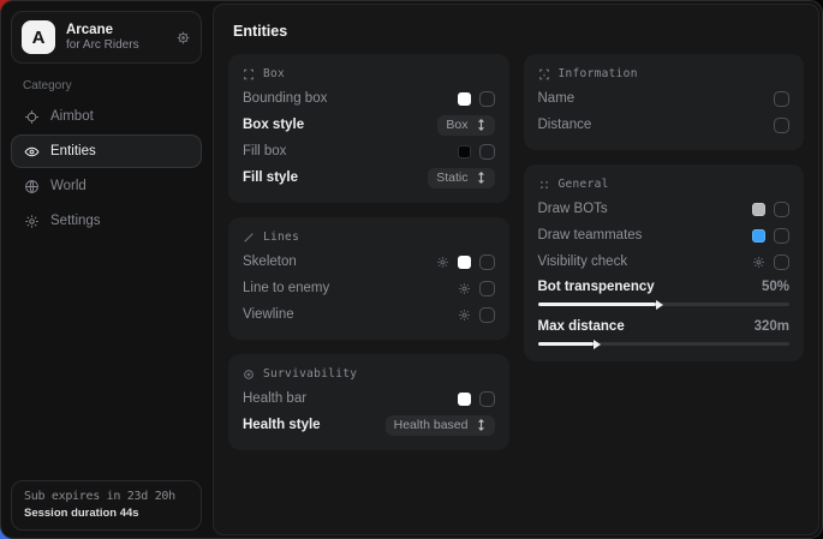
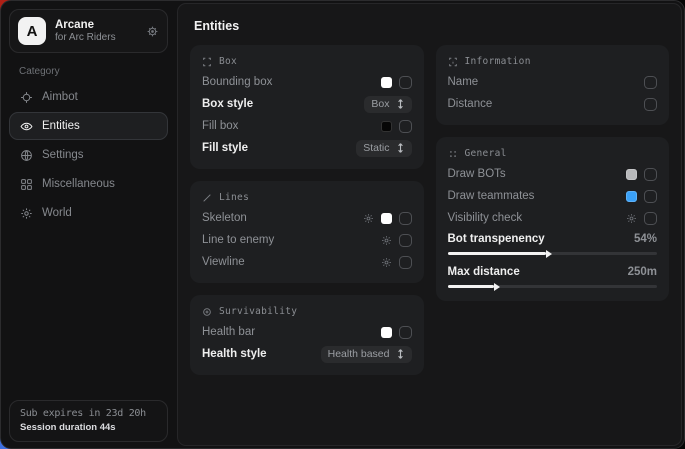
  A
  Arcane
  for Arc Riders
  Category
  Aimbot
  Entities
- World
+ Settings
+ Miscellaneous
- Settings
+ World
  Sub expires in 23d 20h
  Session duration 44s
  Entities
  Box
  Bounding box
  Box style
  Box
  Fill box
  Fill style
  Static
  Lines
  Skeleton
  Line to enemy
  Viewline
  Survivability
  Health bar
  Health style
  Health based
  Information
  Name
  Distance
  General
  Draw BOTs
  Draw teammates
  Visibility check
  Bot transpenency
- 50%
+ 54%
  Max distance
- 320m
+ 250m
